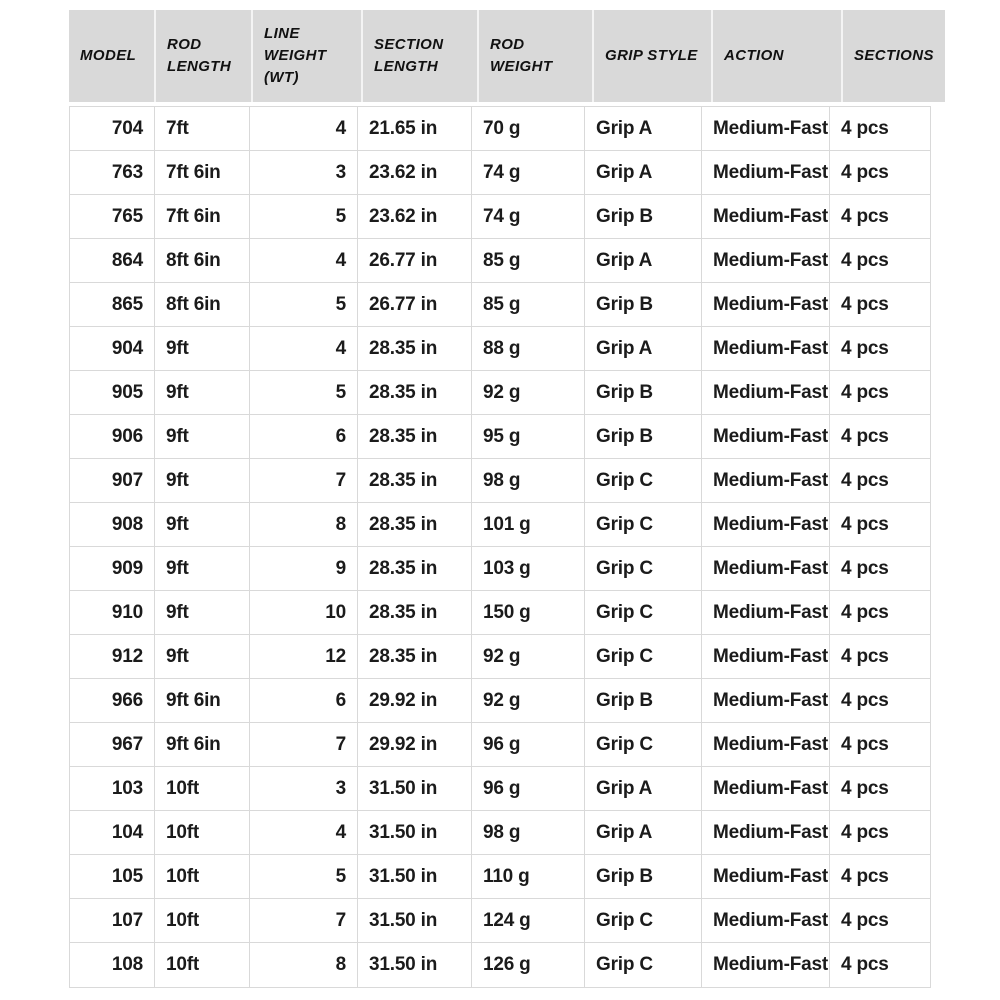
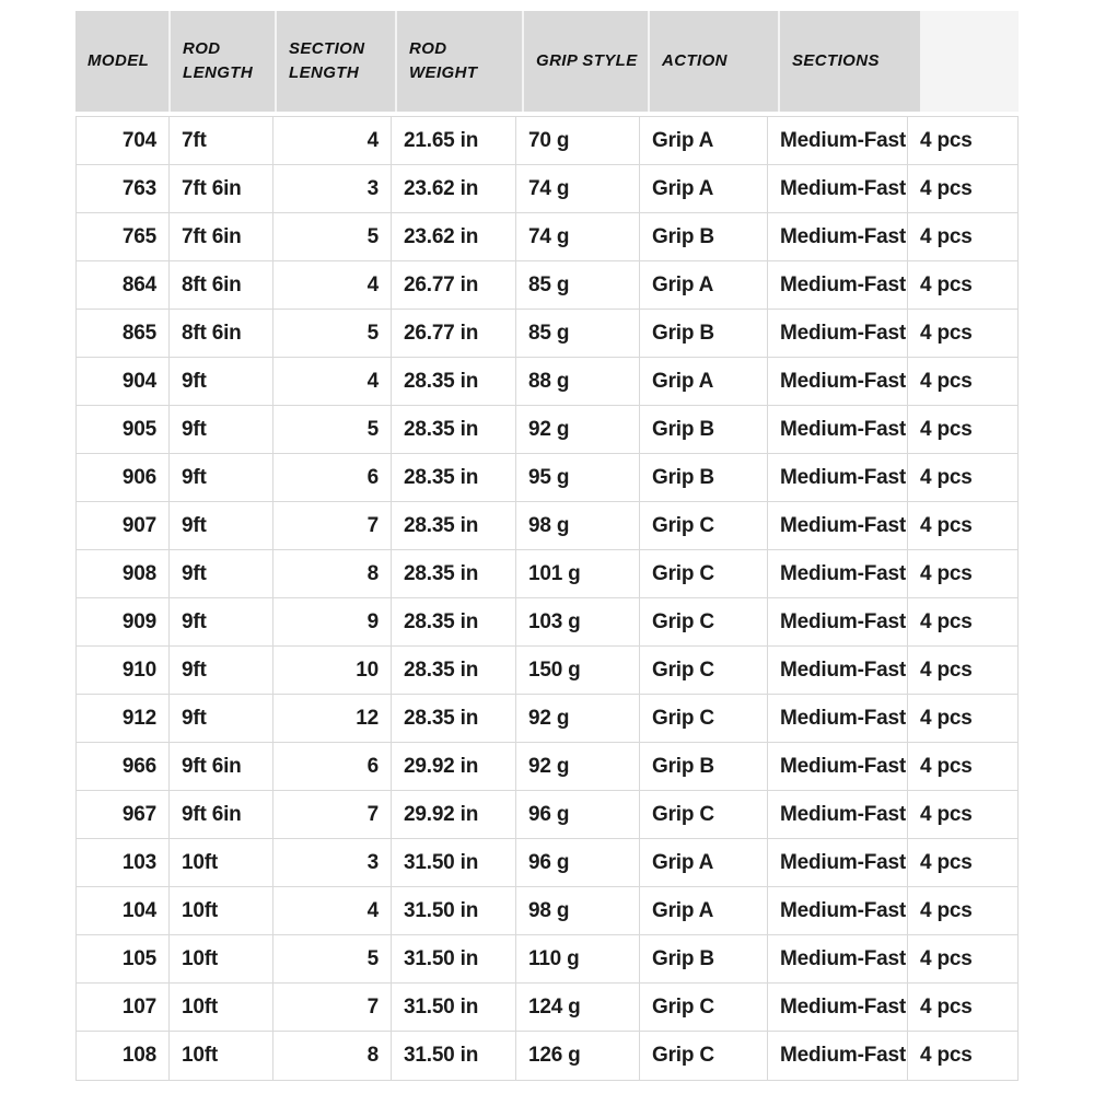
  MODEL
  ROD
  LENGTH
- LINE
- WEIGHT
- (WT)
  SECTION
  LENGTH
  ROD WEIGHT
  GRIP STYLE
  ACTION
  SECTIONS
  704
  7ft
  4
  21.65 in
  70 g
  Grip A
  Medium-Fast
  4 pcs
  763
  7ft 6in
  3
  23.62 in
  74 g
  Grip A
  Medium-Fast
  4 pcs
  765
  7ft 6in
  5
  23.62 in
  74 g
  Grip B
  Medium-Fast
  4 pcs
  864
  8ft 6in
  4
  26.77 in
  85 g
  Grip A
  Medium-Fast
  4 pcs
  865
  8ft 6in
  5
  26.77 in
  85 g
  Grip B
  Medium-Fast
  4 pcs
  904
  9ft
  4
  28.35 in
  88 g
  Grip A
  Medium-Fast
  4 pcs
  905
  9ft
  5
  28.35 in
  92 g
  Grip B
  Medium-Fast
  4 pcs
  906
  9ft
  6
  28.35 in
  95 g
  Grip B
  Medium-Fast
  4 pcs
  907
  9ft
  7
  28.35 in
  98 g
  Grip C
  Medium-Fast
  4 pcs
  908
  9ft
  8
  28.35 in
  101 g
  Grip C
  Medium-Fast
  4 pcs
  909
  9ft
  9
  28.35 in
  103 g
  Grip C
  Medium-Fast
  4 pcs
  910
  9ft
  10
  28.35 in
  150 g
  Grip C
  Medium-Fast
  4 pcs
  912
  9ft
  12
  28.35 in
  92 g
  Grip C
  Medium-Fast
  4 pcs
  966
  9ft 6in
  6
  29.92 in
  92 g
  Grip B
  Medium-Fast
  4 pcs
  967
  9ft 6in
  7
  29.92 in
  96 g
  Grip C
  Medium-Fast
  4 pcs
  103
  10ft
  3
  31.50 in
  96 g
  Grip A
  Medium-Fast
  4 pcs
  104
  10ft
  4
  31.50 in
  98 g
  Grip A
  Medium-Fast
  4 pcs
  105
  10ft
  5
  31.50 in
  110 g
  Grip B
  Medium-Fast
  4 pcs
  107
  10ft
  7
  31.50 in
  124 g
  Grip C
  Medium-Fast
  4 pcs
  108
  10ft
  8
  31.50 in
  126 g
  Grip C
  Medium-Fast
  4 pcs
